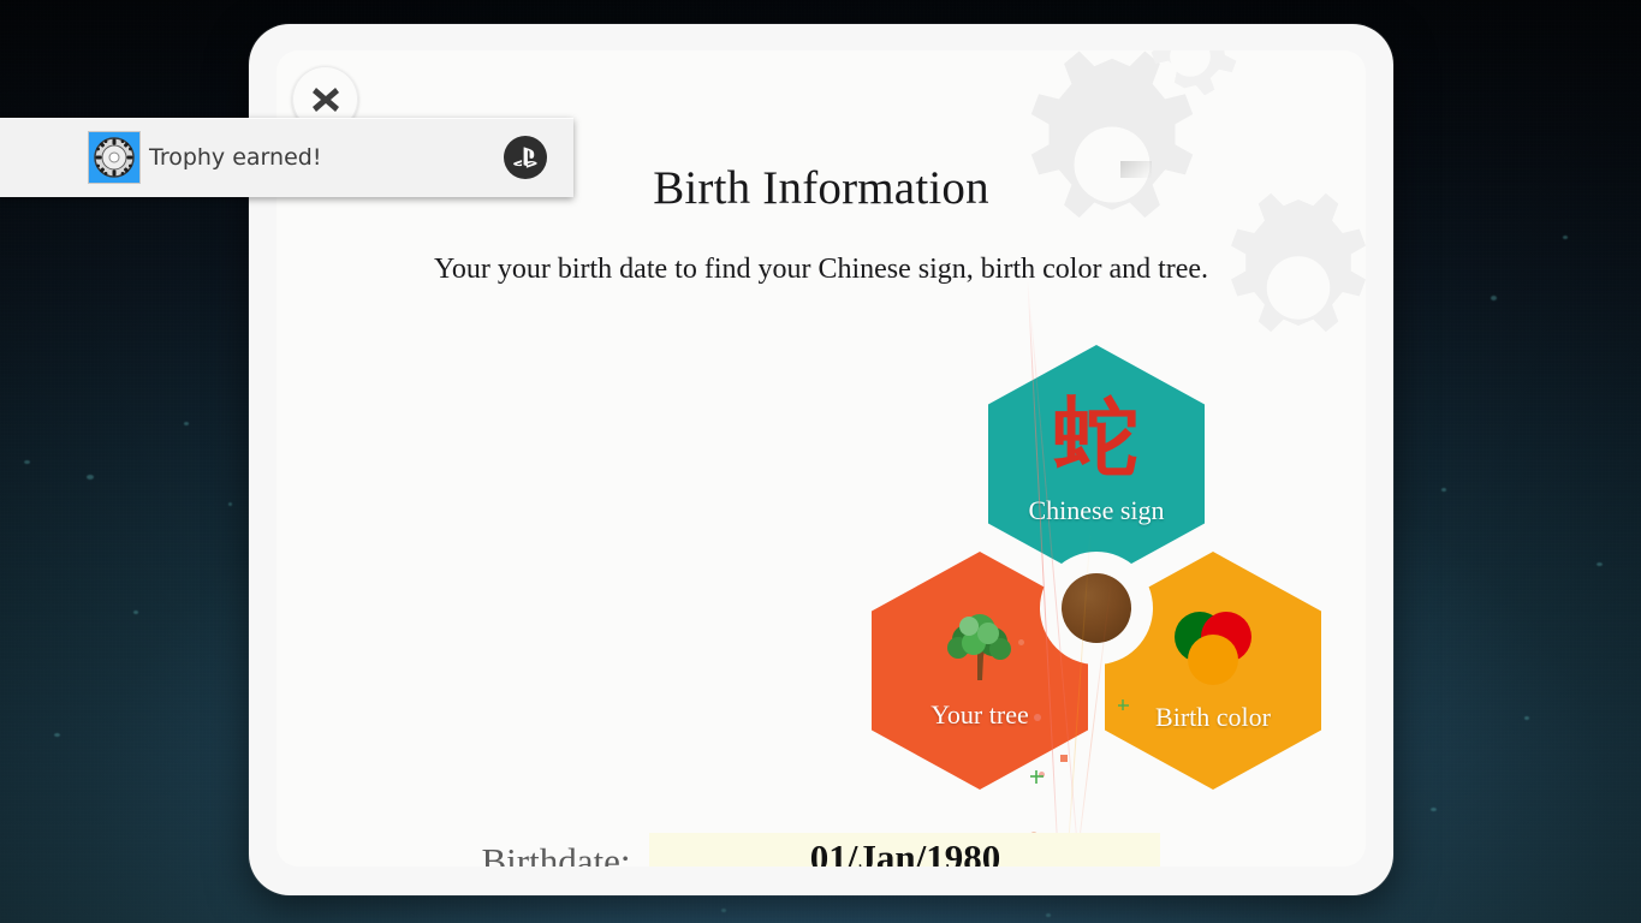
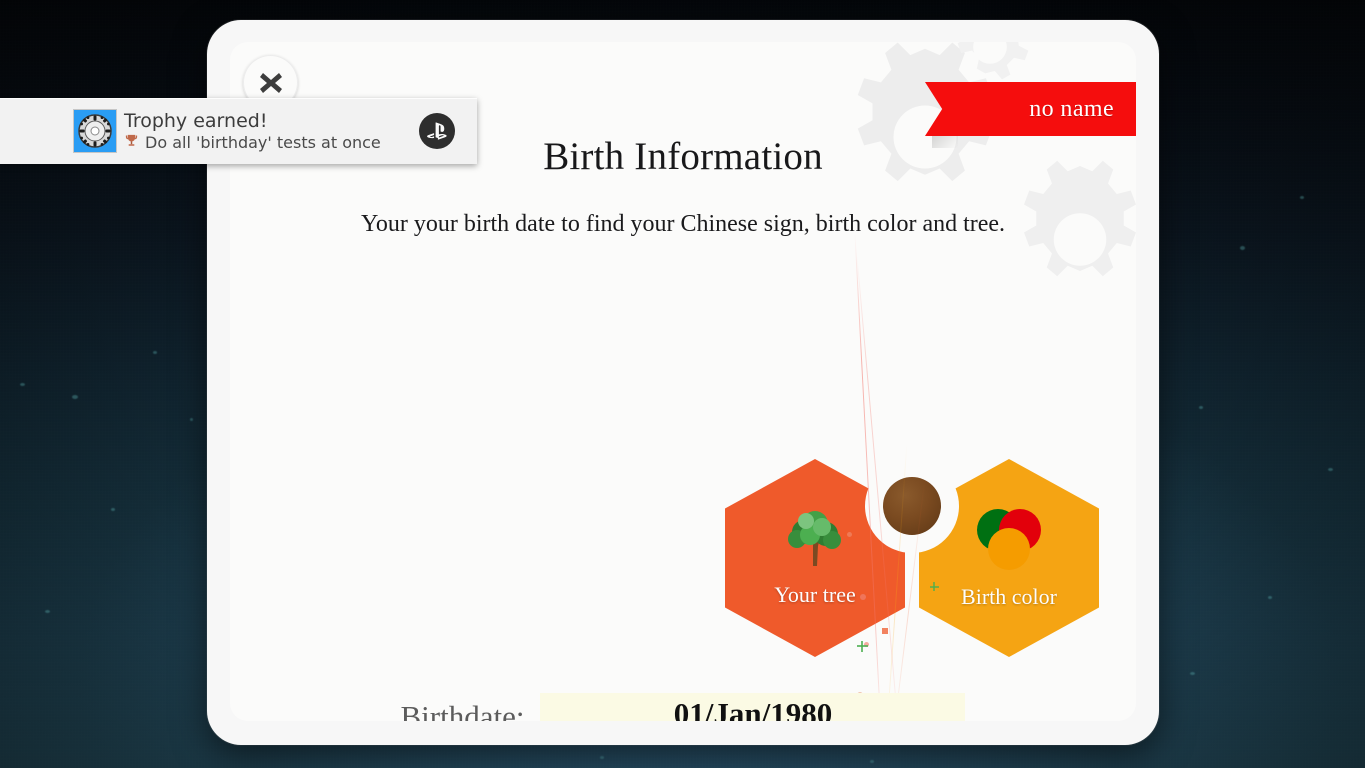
+ no name
  Birth Information
  Your your birth date to find your Chinese sign, birth color and tree.
- 蛇
- Chinese sign
  Your tree
  Birth color
  Birthdate:
  01/Jan/1980
  Trophy earned!
+ Do all 'birthday' tests at once
